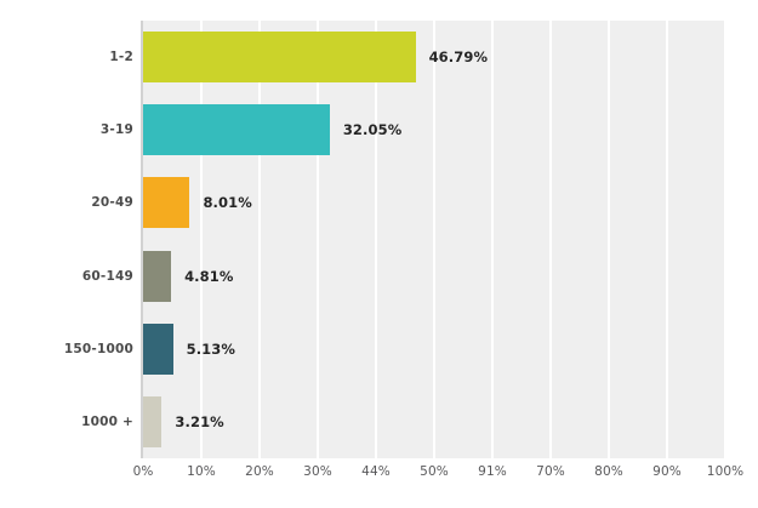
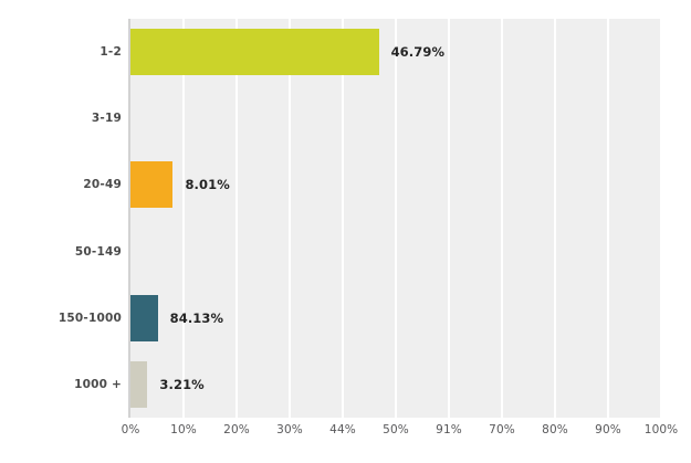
  1-2
  3-19
  20-49
- 60-149
+ 50-149
  150-1000
  1000 +
  46.79%
- 32.05%
  8.01%
- 4.81%
- 5.13%
+ 84.13%
  3.21%
  0%
  10%
  20%
  30%
  44%
  50%
  91%
  70%
  80%
  90%
  100%
